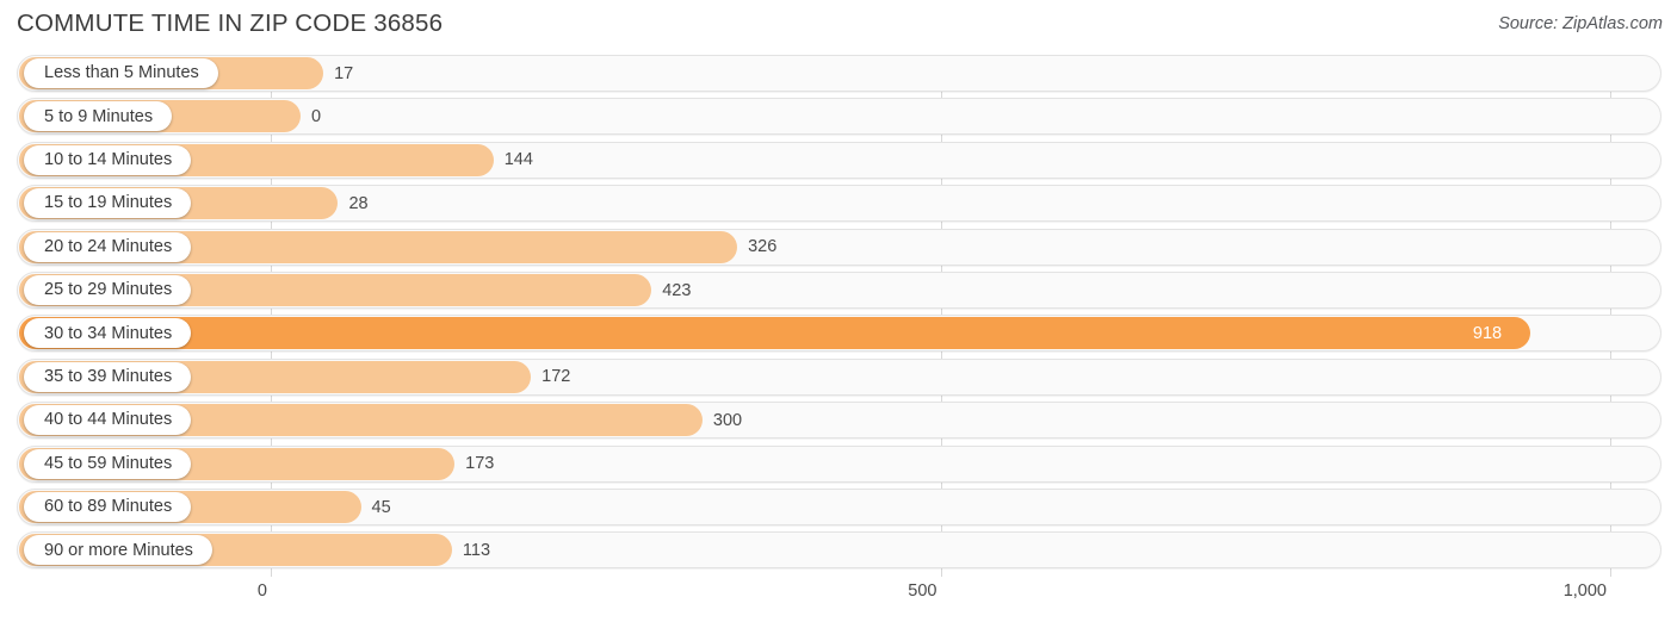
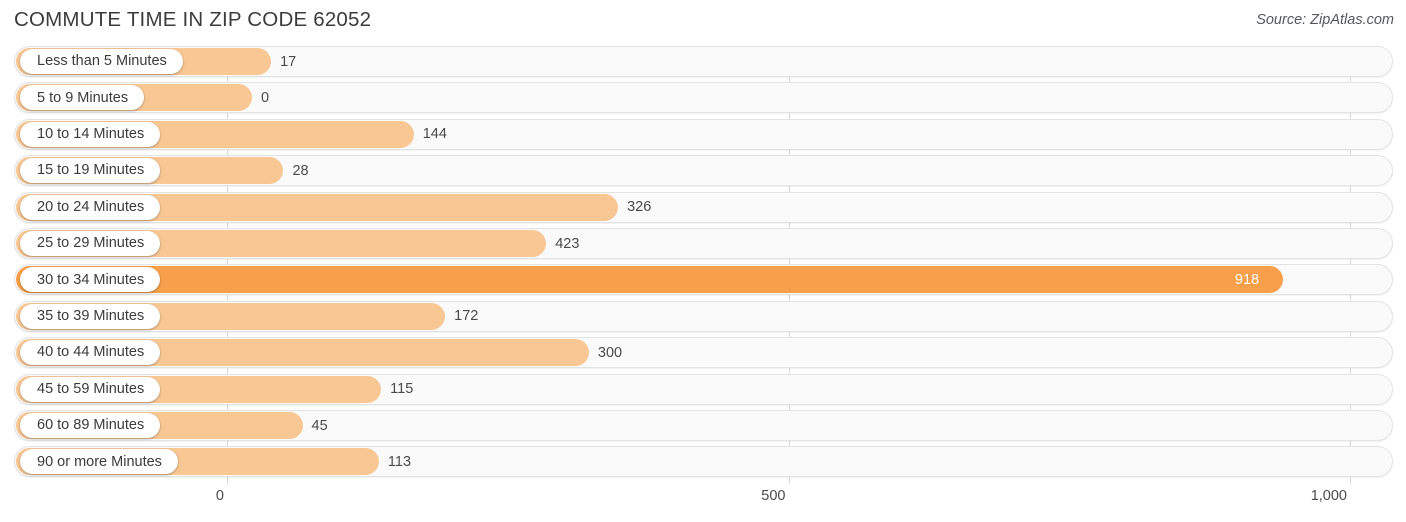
- COMMUTE TIME IN ZIP CODE 36856
+ COMMUTE TIME IN ZIP CODE 62052
  Source: ZipAtlas.com
  Less than 5 Minutes
  17
  5 to 9 Minutes
  0
  10 to 14 Minutes
  144
  15 to 19 Minutes
  28
  20 to 24 Minutes
  326
  25 to 29 Minutes
  423
  30 to 34 Minutes
  918
  35 to 39 Minutes
  172
  40 to 44 Minutes
  300
  45 to 59 Minutes
- 173
+ 115
  60 to 89 Minutes
  45
  90 or more Minutes
  113
  0
  500
  1,000
